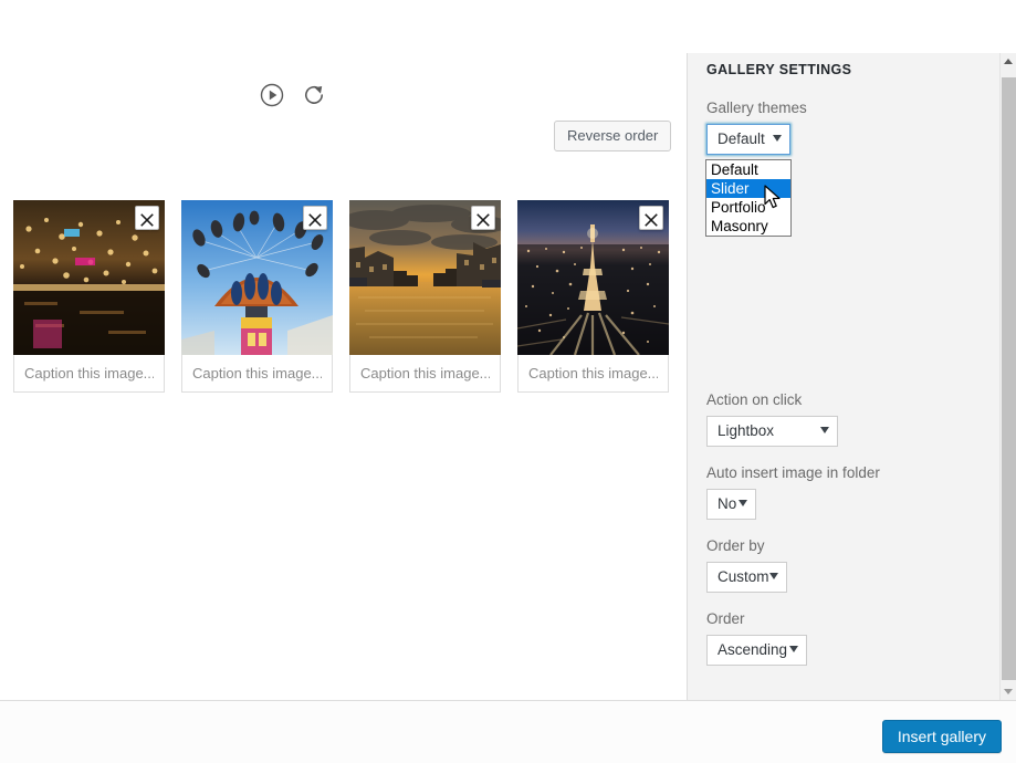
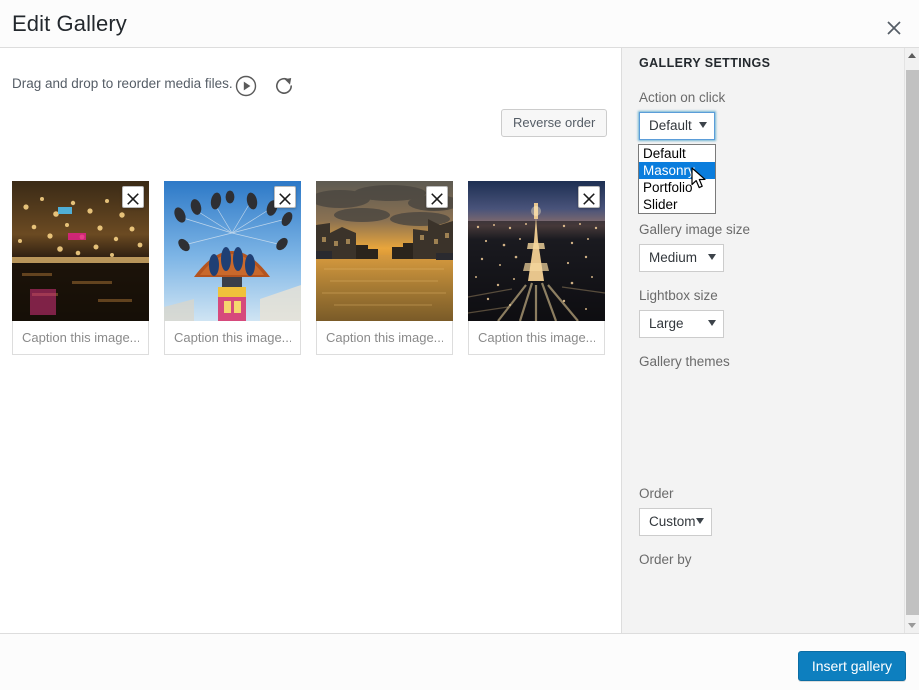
+ Edit Gallery
+ Drag and drop to reorder media files.
  Reverse order
  Caption this image...
  Caption this image...
  Caption this image...
  Caption this image...
  GALLERY SETTINGS
- Gallery themes
+ Action on click
  Default
+ Gallery image size
+ Medium
+ Lightbox size
+ Large
- Action on click
+ Gallery themes
- Lightbox
- Auto insert image in folder
- No
- Order by
+ Order
  Custom
- Order
+ Order by
- Ascending
  Default
- Slider
+ Masonry
  Portfolio
- Masonry
+ Slider
  Insert gallery
